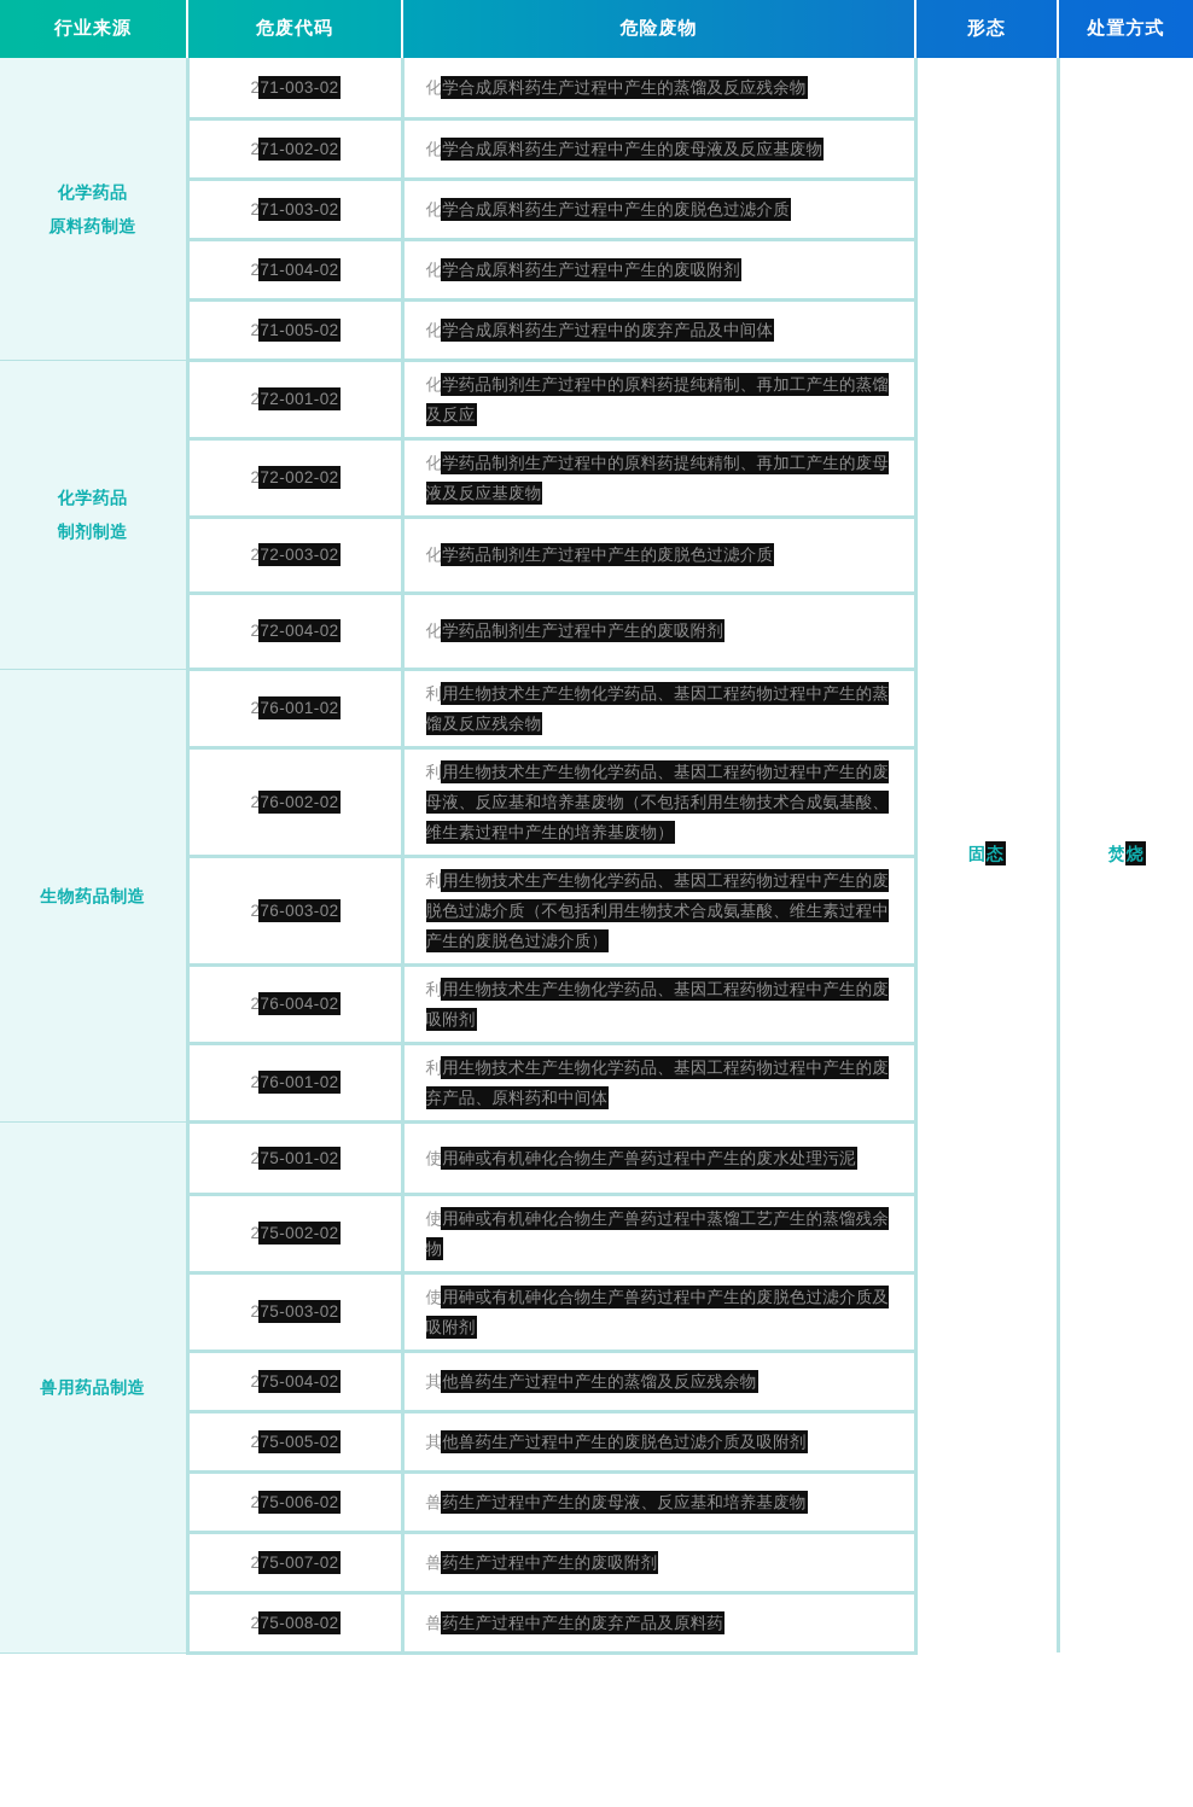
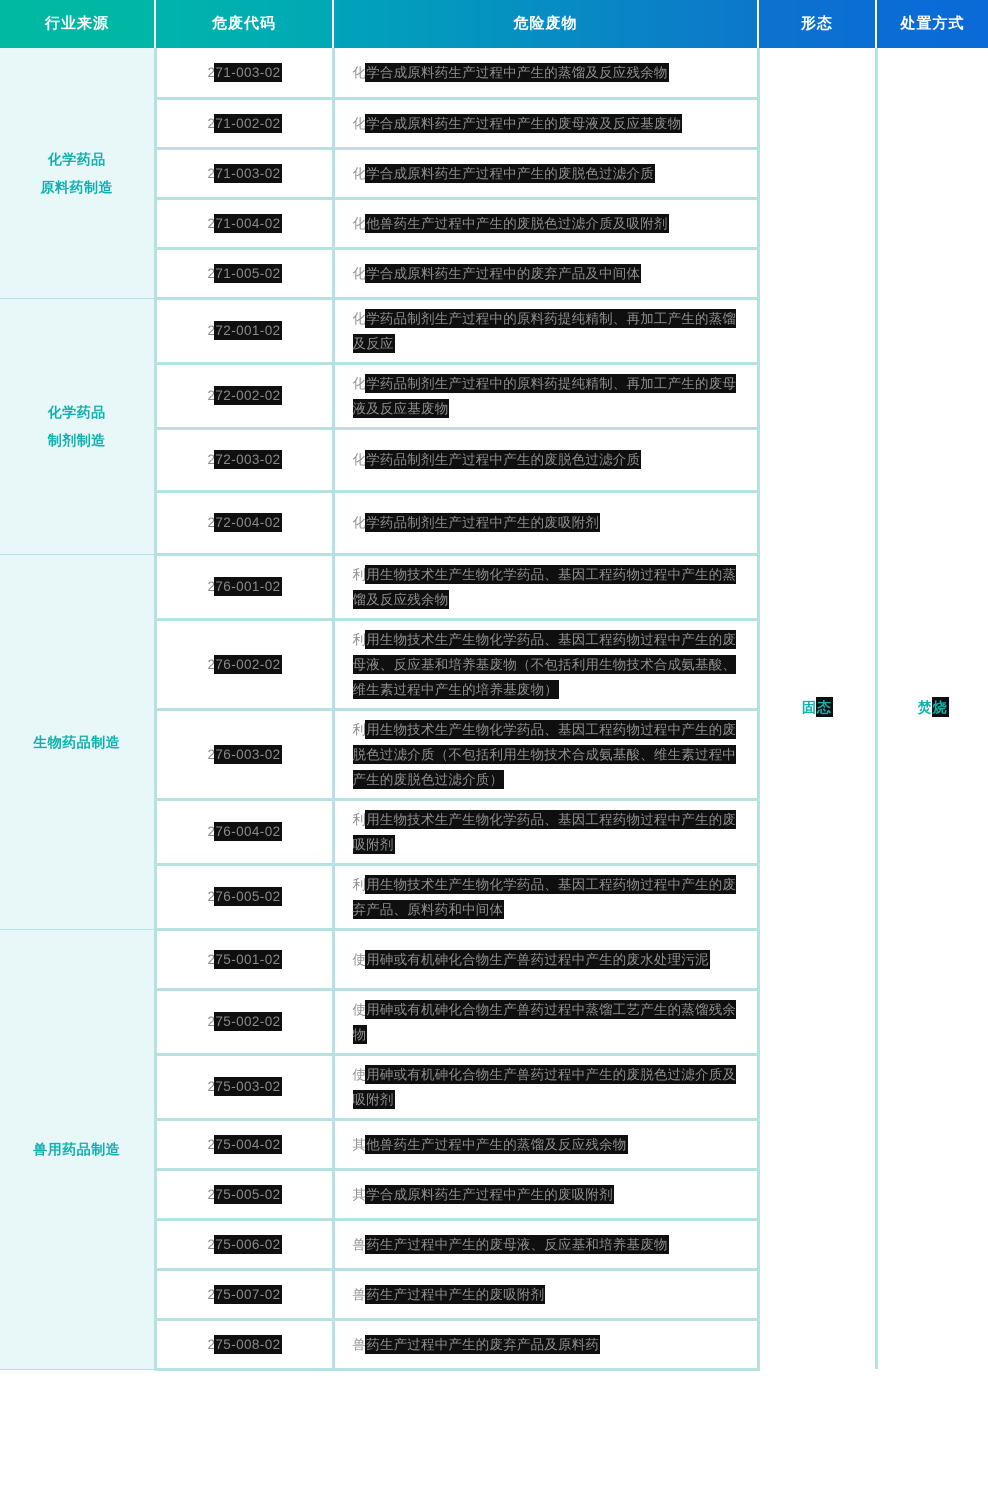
  行业来源	危废代码	危险废物	形态	处置方式
  化学药品原料药制造	271-003-02	化学合成原料药生产过程中产生的蒸馏及反应残余物	固态	焚烧
  271-002-02	化学合成原料药生产过程中产生的废母液及反应基废物
  271-003-02	化学合成原料药生产过程中产生的废脱色过滤介质
- 271-004-02	化学合成原料药生产过程中产生的废吸附剂
+ 271-004-02	化他兽药生产过程中产生的废脱色过滤介质及吸附剂
  271-005-02	化学合成原料药生产过程中的废弃产品及中间体
  化学药品制剂制造	272-001-02	化学药品制剂生产过程中的原料药提纯精制、再加工产生的蒸馏及反应
  272-002-02	化学药品制剂生产过程中的原料药提纯精制、再加工产生的废母液及反应基废物
  272-003-02	化学药品制剂生产过程中产生的废脱色过滤介质
  272-004-02	化学药品制剂生产过程中产生的废吸附剂
  生物药品制造	276-001-02	利用生物技术生产生物化学药品、基因工程药物过程中产生的蒸馏及反应残余物
  276-002-02	利用生物技术生产生物化学药品、基因工程药物过程中产生的废母液、反应基和培养基废物（不包括利用生物技术合成氨基酸、维生素过程中产生的培养基废物）
  276-003-02	利用生物技术生产生物化学药品、基因工程药物过程中产生的废脱色过滤介质（不包括利用生物技术合成氨基酸、维生素过程中产生的废脱色过滤介质）
  276-004-02	利用生物技术生产生物化学药品、基因工程药物过程中产生的废吸附剂
- 276-001-02	利用生物技术生产生物化学药品、基因工程药物过程中产生的废弃产品、原料药和中间体
+ 276-005-02	利用生物技术生产生物化学药品、基因工程药物过程中产生的废弃产品、原料药和中间体
  兽用药品制造	275-001-02	使用砷或有机砷化合物生产兽药过程中产生的废水处理污泥
  275-002-02	使用砷或有机砷化合物生产兽药过程中蒸馏工艺产生的蒸馏残余物
  275-003-02	使用砷或有机砷化合物生产兽药过程中产生的废脱色过滤介质及吸附剂
  275-004-02	其他兽药生产过程中产生的蒸馏及反应残余物
- 275-005-02	其他兽药生产过程中产生的废脱色过滤介质及吸附剂
+ 275-005-02	其学合成原料药生产过程中产生的废吸附剂
  275-006-02	兽药生产过程中产生的废母液、反应基和培养基废物
  275-007-02	兽药生产过程中产生的废吸附剂
  275-008-02	兽药生产过程中产生的废弃产品及原料药
